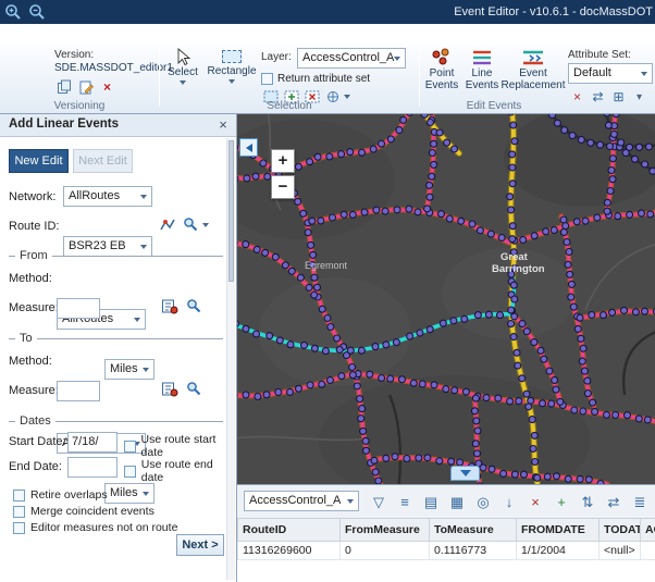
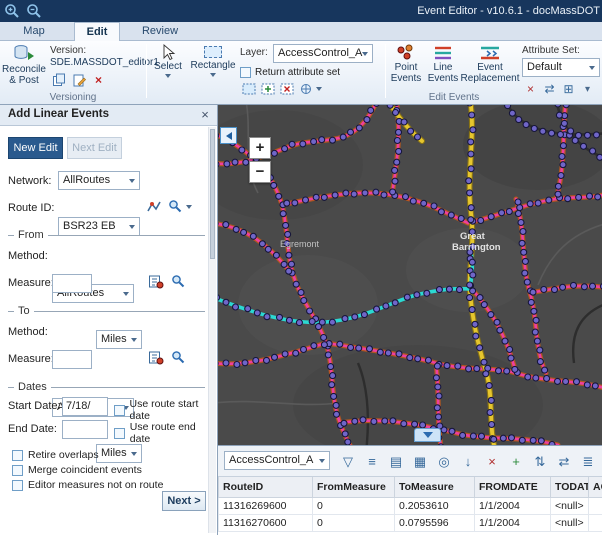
  Event Editor - v10.6.1 - docMassDOT
+ Map
+ Edit
+ Review
+ Reconcile
+ & Post
  Version:
  SDE.MASSDOT_editor1
  ×
  Versioning
  Select
  Rectangle
  Layer:
  AccessControl_A
  Return attribute set
- Selection
  Point
  Events
  Line
  Events
  Event
  Replacement
  Attribute Set:
  Default
  ×
  ⇄
  ⊞
  ▾
  Edit Events
  Add Linear Events
  ×
  New Edit
  Next Edit
  Network:
  AllRoutes
  Route ID:
  BSR23 EB
  From
  Method:
  AllRoutes
  Measure
  Miles
  To
  Method:
  Measure
  Miles
  Dates
  Start Date:
  7/18/
  Use route start date
  End Date:
  Use route end date
  Retire overlaps
  Merge coincident events
  Editor measures not on route
  Next >
  Egremont
  Great
  Barrington
  +
  −
  AccessControl_A
  ▽
  ≡
  ▤
  ▦
  ◎
  ↓
  ×
  +
  ⇅
  ⇄
  ≣
  RouteID	FromMeasure	ToMeasure	FROMDATE	TODAT	A
- 11316269600	0	0.1116773	1/1/2004	<null>
+ 11316269600	0	0.2053610	1/1/2004	<null>
+ 11316270600	0	0.0795596	1/1/2004	<null>
